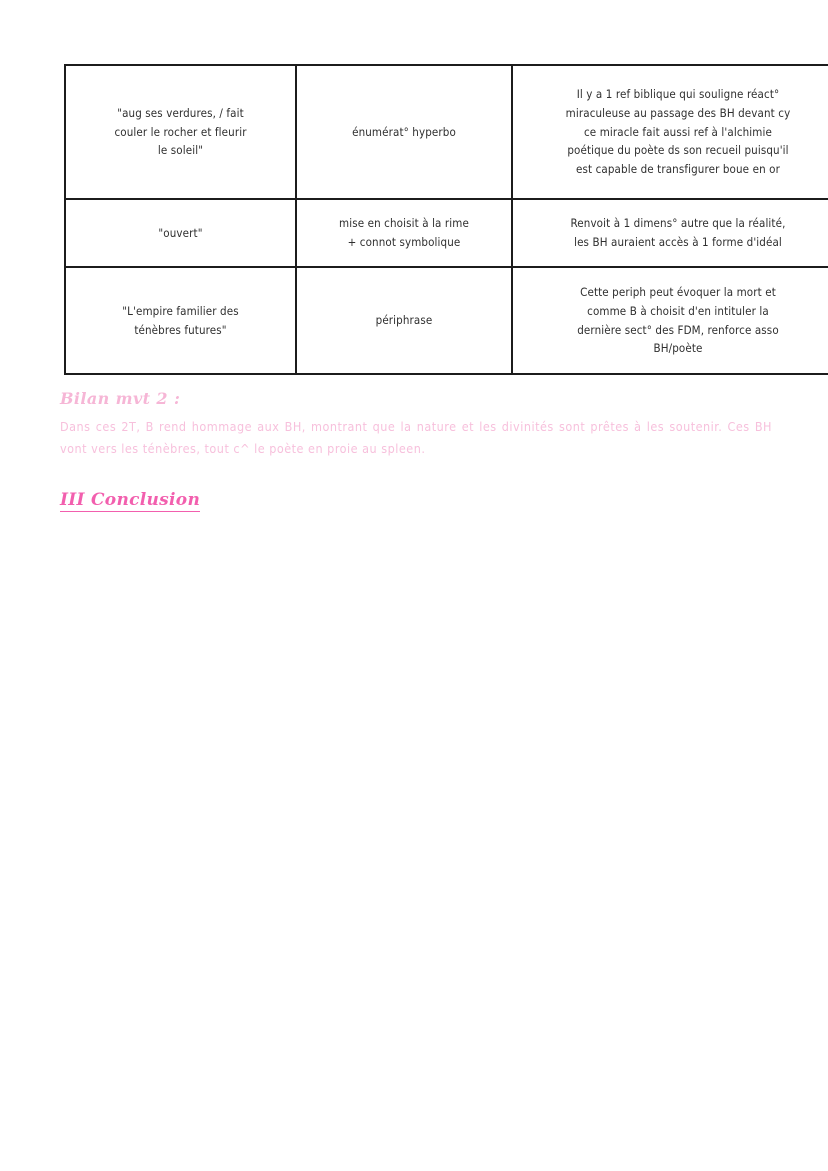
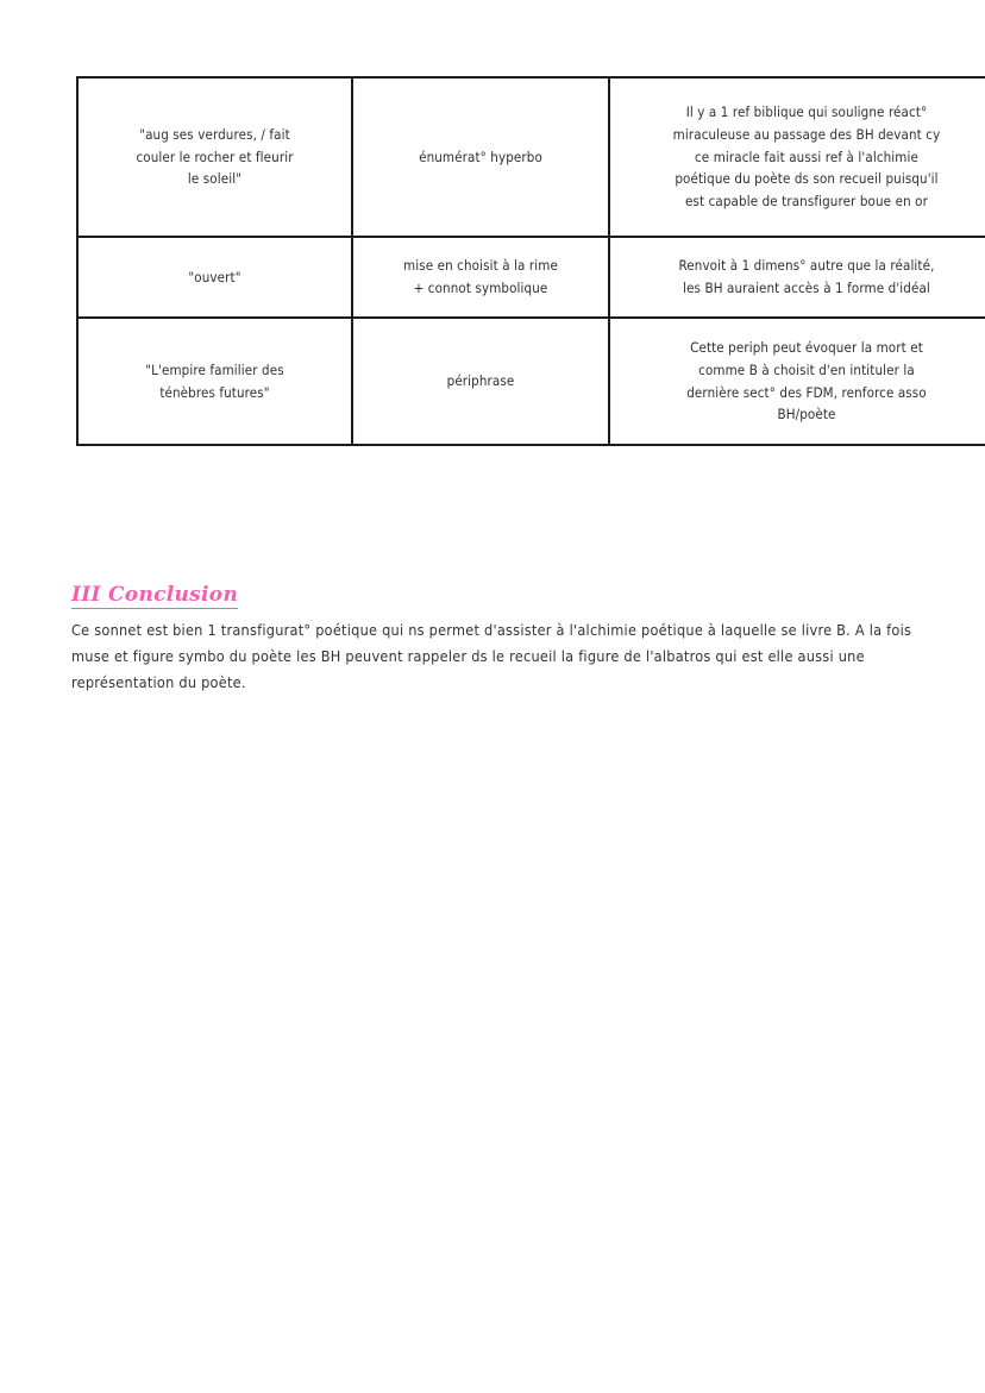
  "aug ses verdures, / fait couler le rocher et fleurir le soleil"	énumérat° hyperbo	Il y a 1 ref biblique qui souligne réact° miraculeuse au passage des BH devant cy ce miracle fait aussi ref à l'alchimie poétique du poète ds son recueil puisqu'il est capable de transfigurer boue en or
  "ouvert"	mise en choisit à la rime + connot symbolique	Renvoit à 1 dimens° autre que la réalité, les BH auraient accès à 1 forme d'idéal
  "L'empire familier des ténèbres futures"	périphrase	Cette periph peut évoquer la mort et comme B à choisit d'en intituler la dernière sect° des FDM, renforce asso BH/poète
- Bilan mvt 2 :
- Dans ces 2T, B rend hommage aux BH, montrant que la nature et les divinités sont prêtes à les soutenir. Ces BH vont vers les ténèbres, tout c^ le poète en proie au spleen.
  III Conclusion
+ Ce sonnet est bien 1 transfigurat° poétique qui ns permet d'assister à l'alchimie poétique à laquelle se livre B. A la fois muse et figure symbo du poète les BH peuvent rappeler ds le recueil la figure de l'albatros qui est elle aussi une représentation du poète.
